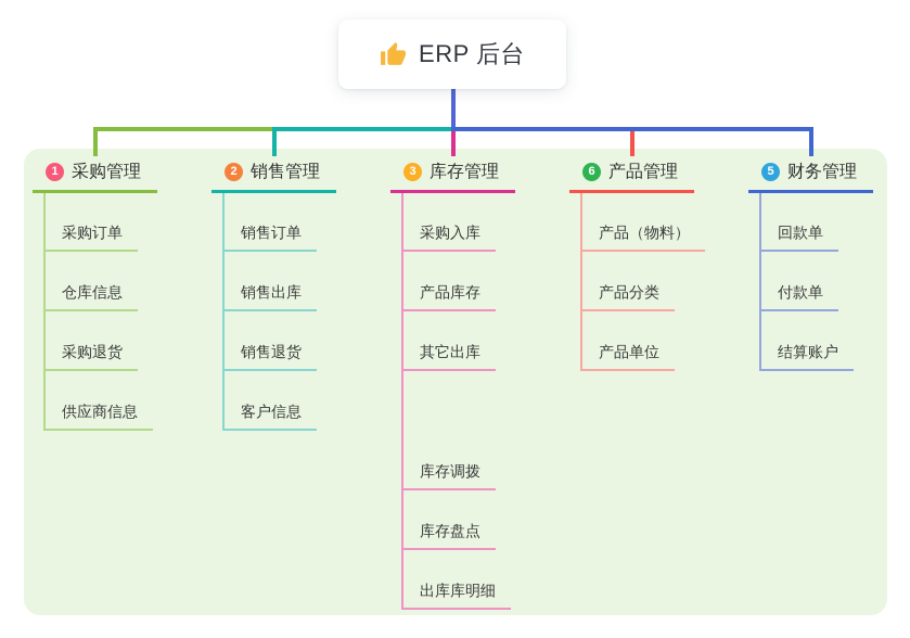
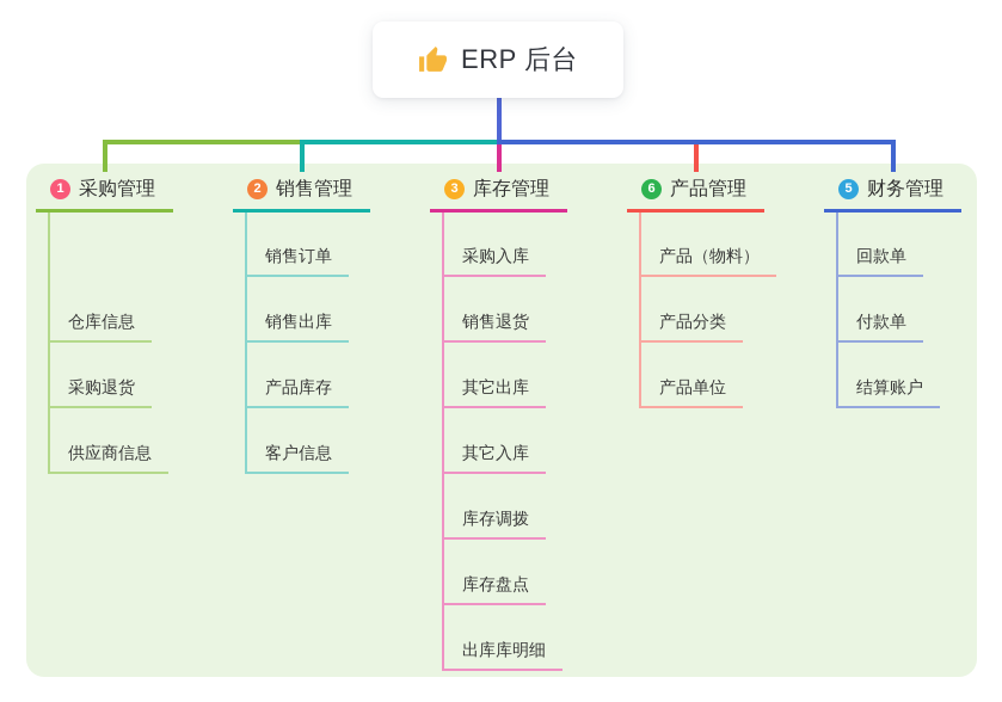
  ERP 后台
  1
  采购管理
- 采购订单
  仓库信息
  采购退货
  供应商信息
  2
  销售管理
  销售订单
  销售出库
- 销售退货
+ 产品库存
  客户信息
  3
  库存管理
  采购入库
- 产品库存
+ 销售退货
  其它出库
+ 其它入库
  库存调拨
  库存盘点
  出库库明细
  6
  产品管理
  产品（物料）
  产品分类
  产品单位
  5
  财务管理
  回款单
  付款单
  结算账户
